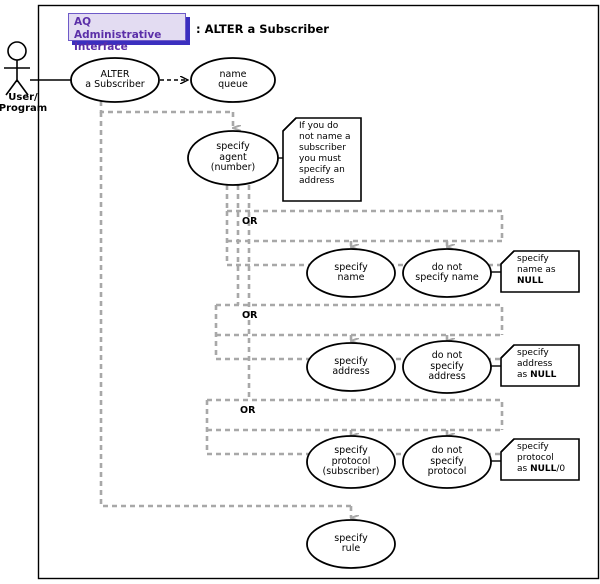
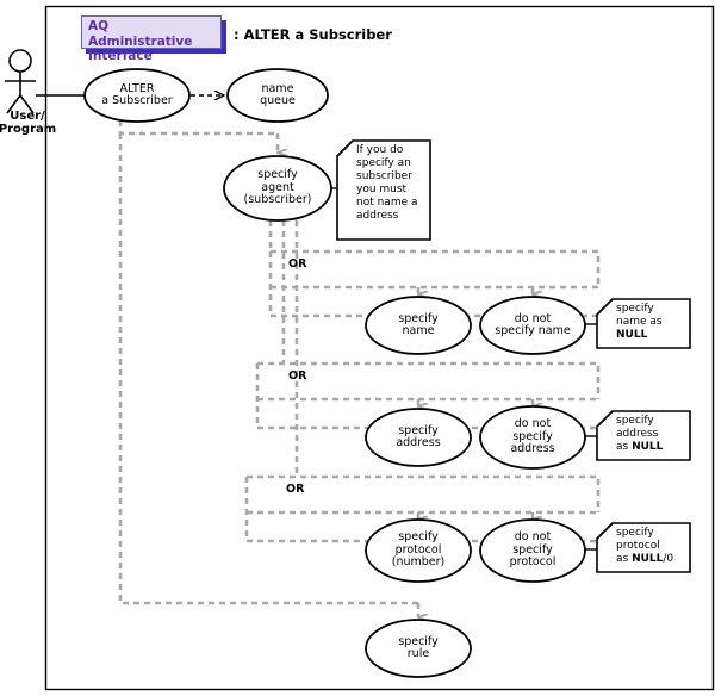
  AQ Administrative Interface
  : ALTER a Subscriber
  User/
  Program
  ALTER
  a Subscriber
  name
  queue
  specify
  agent
- (number)
+ (subscriber)
  specify
  name
  do not
  specify name
  specify
  address
  do not
  specify
  address
  specify
  protocol
- (subscriber)
+ (number)
  do not
  specify
  protocol
  specify
  rule
  If you do
- not name a
+ specify an
  subscriber
  you must
- specify an
+ not name a
  address
  specify
  name as
  NULL
  specify
  address
  as NULL
  specify
  protocol
  as NULL/0
  OR
  OR
  OR
